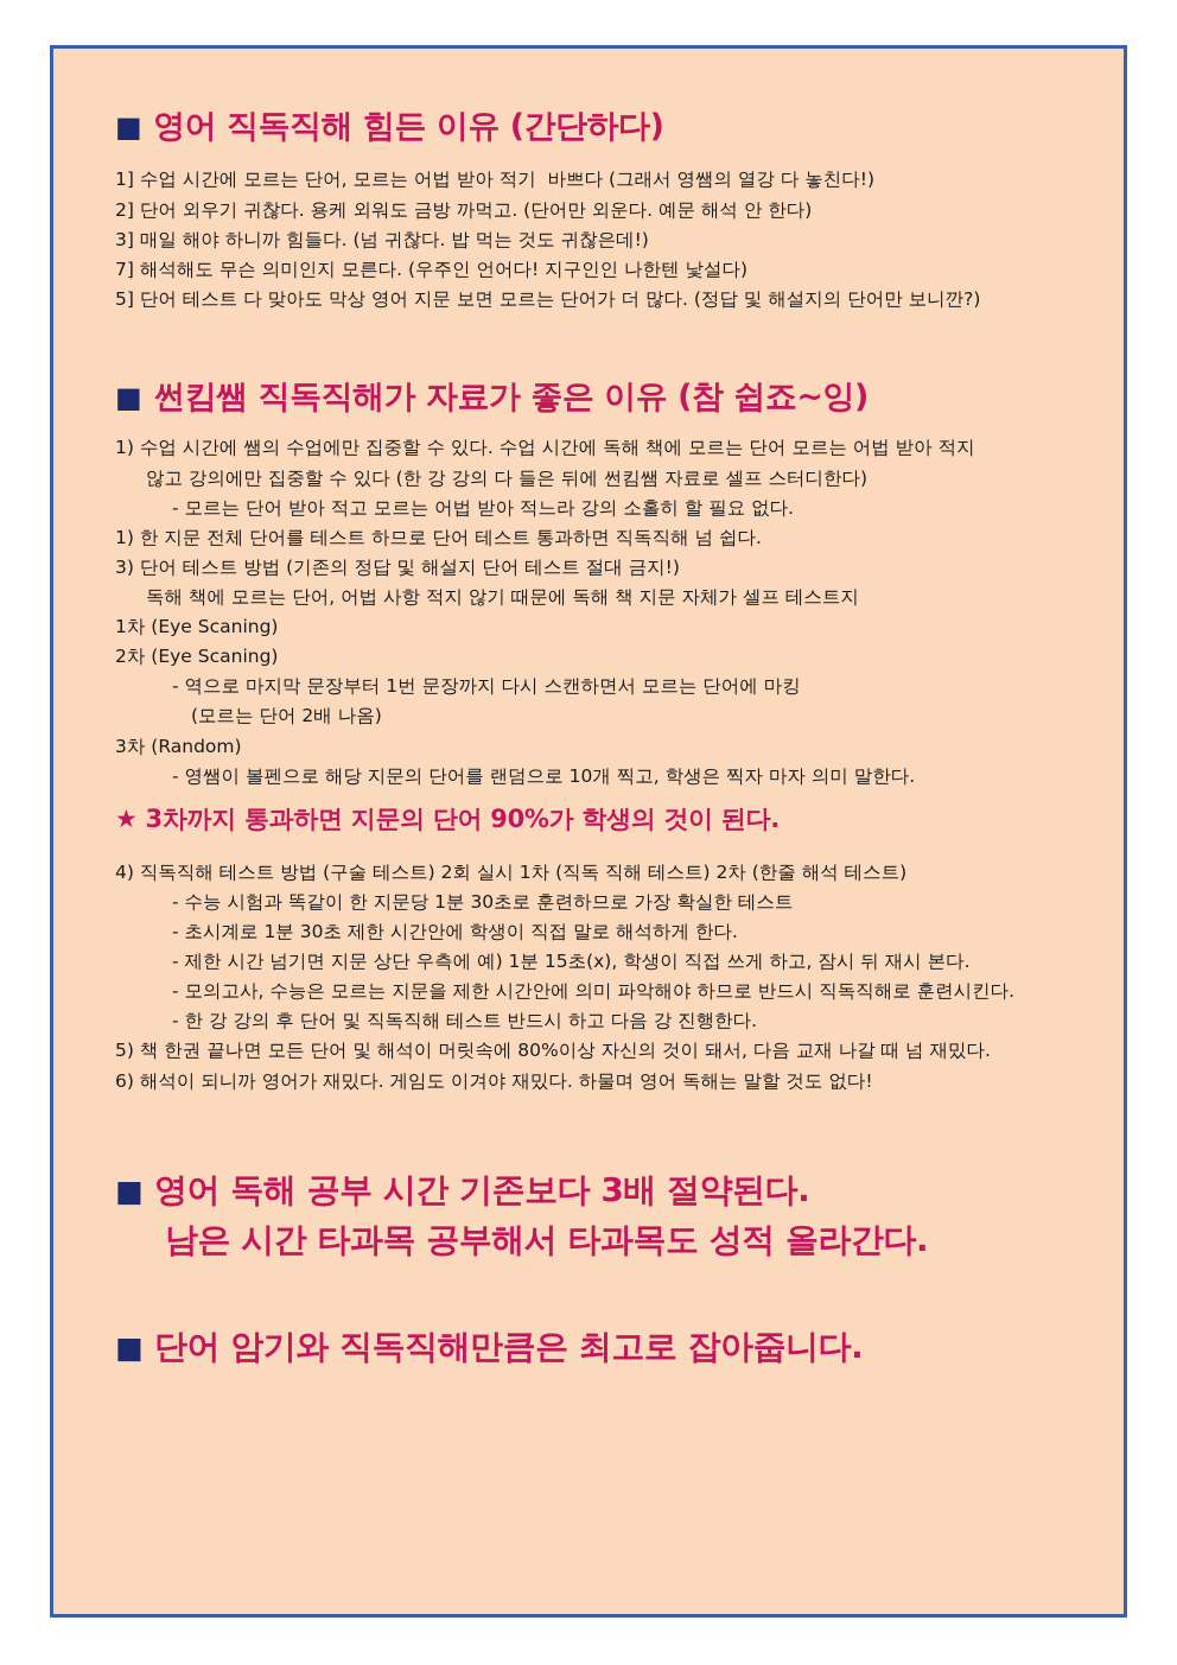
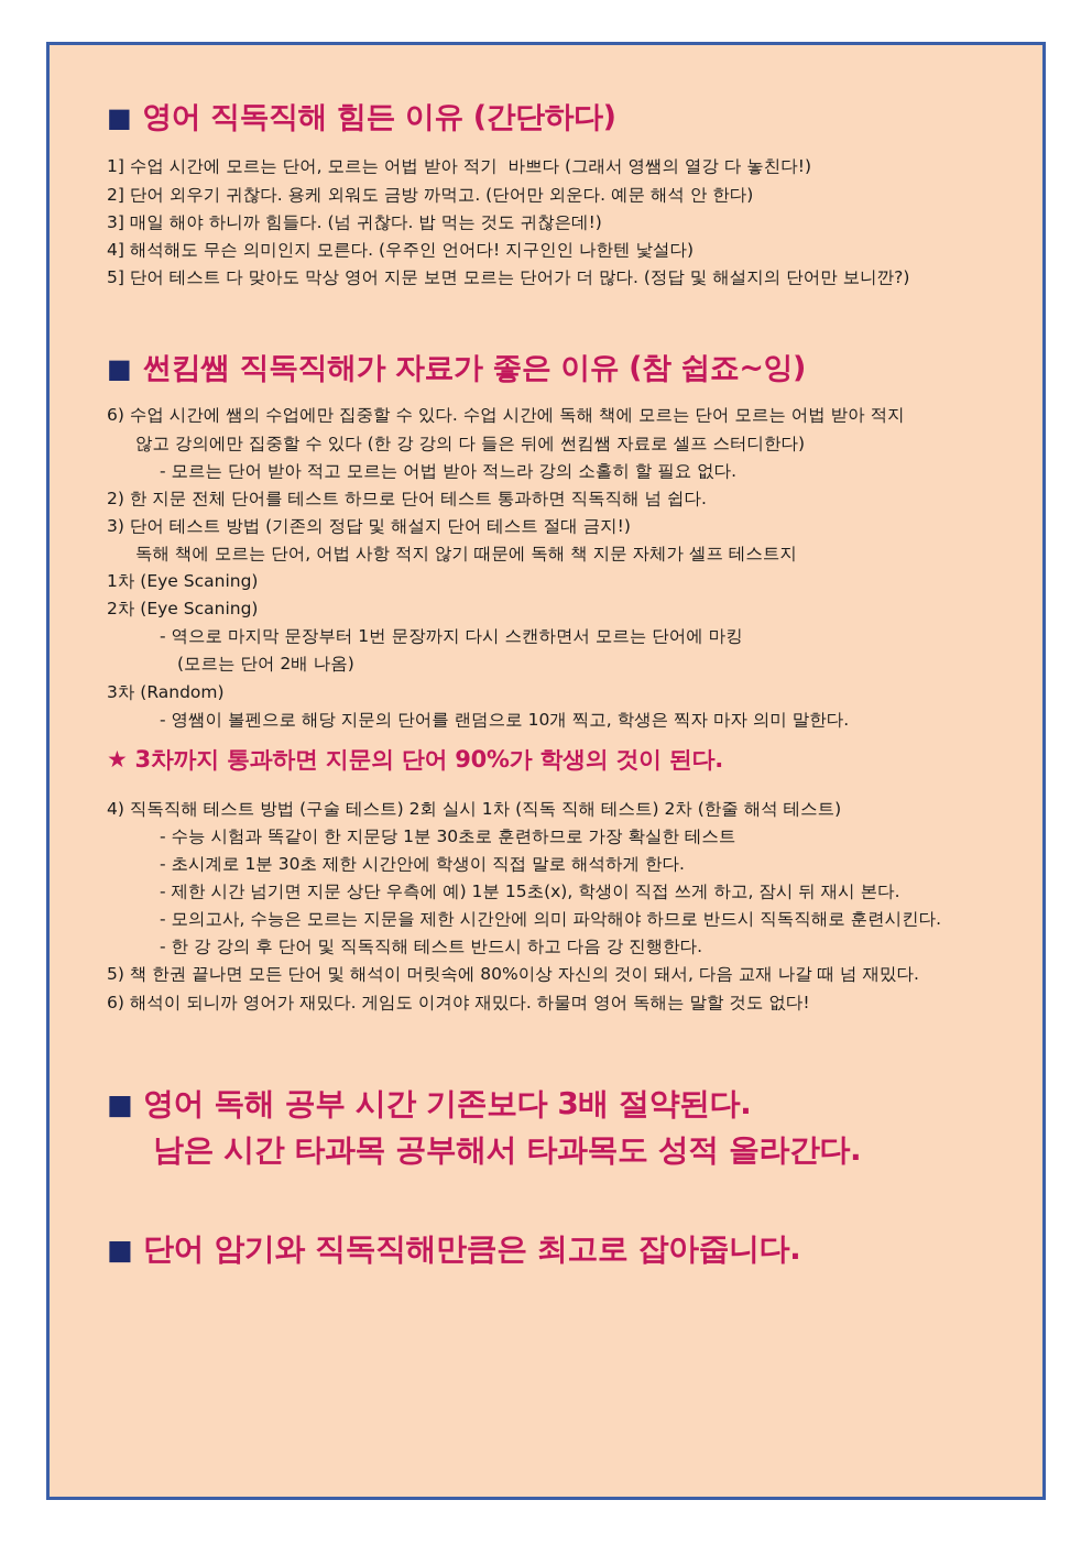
  ■ 영어 직독직해 힘든 이유 (간단하다)
  1] 수업 시간에 모르는 단어, 모르는 어법 받아 적기 바쁘다 (그래서 영쌤의 열강 다 놓친다!)
  2] 단어 외우기 귀찮다. 용케 외워도 금방 까먹고. (단어만 외운다. 예문 해석 안 한다)
  3] 매일 해야 하니까 힘들다. (넘 귀찮다. 밥 먹는 것도 귀찮은데!)
- 7] 해석해도 무슨 의미인지 모른다. (우주인 언어다! 지구인인 나한텐 낯설다)
+ 4] 해석해도 무슨 의미인지 모른다. (우주인 언어다! 지구인인 나한텐 낯설다)
  5] 단어 테스트 다 맞아도 막상 영어 지문 보면 모르는 단어가 더 많다. (정답 및 해설지의 단어만 보니깐?)
  ■ 썬킴쌤 직독직해가 자료가 좋은 이유 (참 쉽죠~잉)
- 1) 수업 시간에 쌤의 수업에만 집중할 수 있다. 수업 시간에 독해 책에 모르는 단어 모르는 어법 받아 적지
+ 6) 수업 시간에 쌤의 수업에만 집중할 수 있다. 수업 시간에 독해 책에 모르는 단어 모르는 어법 받아 적지
  않고 강의에만 집중할 수 있다 (한 강 강의 다 들은 뒤에 썬킴쌤 자료로 셀프 스터디한다)
  - 모르는 단어 받아 적고 모르는 어법 받아 적느라 강의 소홀히 할 필요 없다.
- 1) 한 지문 전체 단어를 테스트 하므로 단어 테스트 통과하면 직독직해 넘 쉽다.
+ 2) 한 지문 전체 단어를 테스트 하므로 단어 테스트 통과하면 직독직해 넘 쉽다.
  3) 단어 테스트 방법 (기존의 정답 및 해설지 단어 테스트 절대 금지!)
  독해 책에 모르는 단어, 어법 사항 적지 않기 때문에 독해 책 지문 자체가 셀프 테스트지
  1차 (Eye Scaning)
  2차 (Eye Scaning)
  - 역으로 마지막 문장부터 1번 문장까지 다시 스캔하면서 모르는 단어에 마킹
  (모르는 단어 2배 나옴)
  3차 (Random)
  - 영쌤이 볼펜으로 해당 지문의 단어를 랜덤으로 10개 찍고, 학생은 찍자 마자 의미 말한다.
  ★ 3차까지 통과하면 지문의 단어 90%가 학생의 것이 된다.
  4) 직독직해 테스트 방법 (구술 테스트) 2회 실시 1차 (직독 직해 테스트) 2차 (한줄 해석 테스트)
  - 수능 시험과 똑같이 한 지문당 1분 30초로 훈련하므로 가장 확실한 테스트
  - 초시계로 1분 30초 제한 시간안에 학생이 직접 말로 해석하게 한다.
  - 제한 시간 넘기면 지문 상단 우측에 예) 1분 15초(x), 학생이 직접 쓰게 하고, 잠시 뒤 재시 본다.
  - 모의고사, 수능은 모르는 지문을 제한 시간안에 의미 파악해야 하므로 반드시 직독직해로 훈련시킨다.
  - 한 강 강의 후 단어 및 직독직해 테스트 반드시 하고 다음 강 진행한다.
  5) 책 한권 끝나면 모든 단어 및 해석이 머릿속에 80%이상 자신의 것이 돼서, 다음 교재 나갈 때 넘 재밌다.
  6) 해석이 되니까 영어가 재밌다. 게임도 이겨야 재밌다. 하물며 영어 독해는 말할 것도 없다!
  ■ 영어 독해 공부 시간 기존보다 3배 절약된다.
  남은 시간 타과목 공부해서 타과목도 성적 올라간다.
  ■ 단어 암기와 직독직해만큼은 최고로 잡아줍니다.
